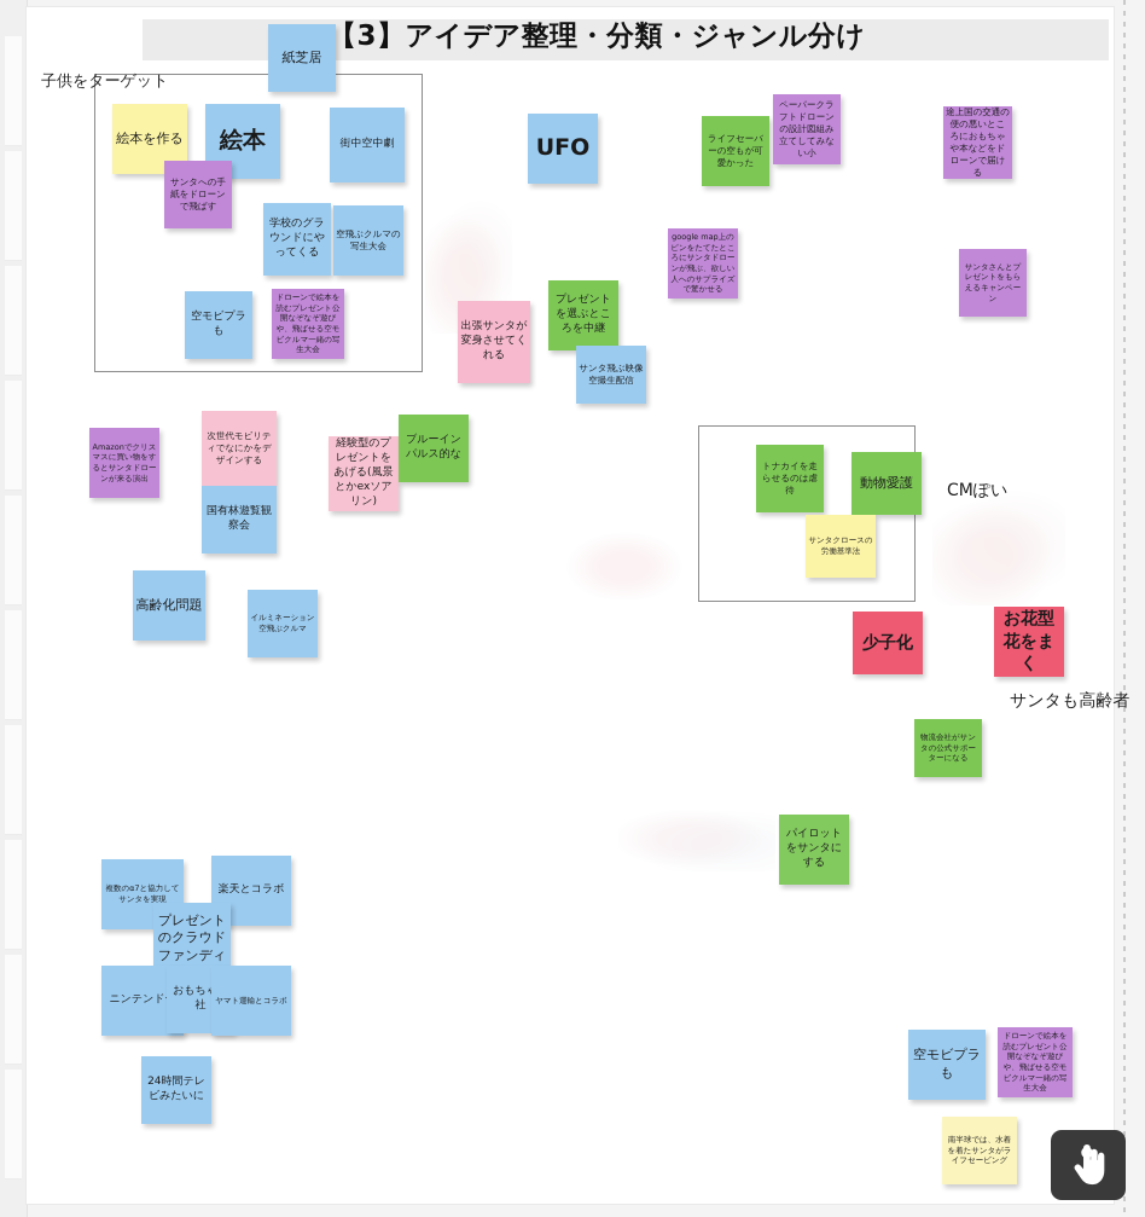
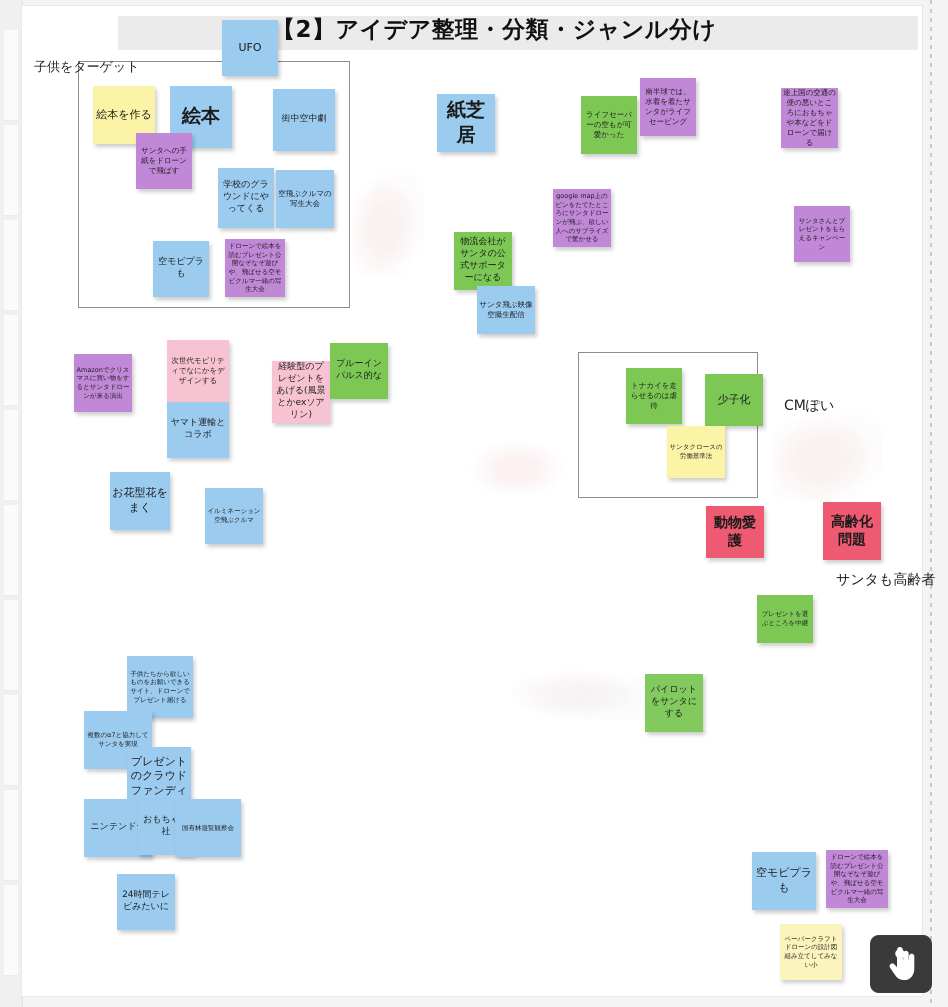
- 【3】アイデア整理・分類・ジャンル分け
+ 【2】アイデア整理・分類・ジャンル分け
  子供をターゲット
  CMぽい
  サンタも高齢者
- 紙芝居
+ UFO
  絵本を作る
  絵本
  街中空中劇
  サンタへの手紙をドローンで飛ばす
  学校のグラウンドにやってくる
  空飛ぶクルマの写生大会
  空モビプラも
  ドローンで絵本を読むプレゼント公開なぞなぞ遊びや、飛ばせる空モビクルマ一緒の写生大会
- UFO
+ 紙芝居
  ライフセーバーの空もが可愛かった
- ペーパークラフトドローンの設計図組み立てしてみない小
+ 南半球では、水着を着たサンタがライフセービング
  途上国の交通の便の悪いところにおもちゃや本などをドローンで届ける
  google map上のピンをたてたところにサンタドローンが飛ぶ、欲しい人へのサプライズで驚かせる
  サンタさんとプレゼントをもらえるキャンペーン
- 出張サンタが変身させてくれる
- プレゼントを選ぶところを中継
+ 物流会社がサンタの公式サポーターになる
  サンタ飛ぶ映像空撮生配信
  Amazonでクリスマスに買い物をするとサンタドローンが来る演出
  次世代モビリティでなにかをデザインする
- 国有林遊覧観察会
+ ヤマト運輸とコラボ
  経験型のプレゼントをあげる(風景とかexソアリン)
  ブルーインパルス的な
- 高齢化問題
+ お花型花をまく
  イルミネーション空飛ぶクルマ
  トナカイを走らせるのは虐待
- 動物愛護
+ 少子化
  サンタクロースの労働基準法
- 少子化
+ 動物愛護
- お花型花をまく
+ 高齢化問題
- 物流会社がサンタの公式サポーターになる
+ プレゼントを選ぶところを中継
+ 子供たちから欲しいものをお願いできるサイト、ドローンでプレゼント届ける
  複数のα7と協力してサンタを実現
- 楽天とコラボ
  プレゼントのクラウドファンディ
  ニンテンド
- ヤマト運輸とコラボ
+ 国有林遊覧観察会
  パイロットをサンタにする
  24時間テレビみたいに
  空モビプラも
  ドローンで絵本を読むプレゼント公開なぞなぞ遊びや、飛ばせる空モビクルマ一緒の写生大会
- 南半球では、水着を着たサンタがライフセービング
+ ペーパークラフトドローンの設計図組み立てしてみない小
